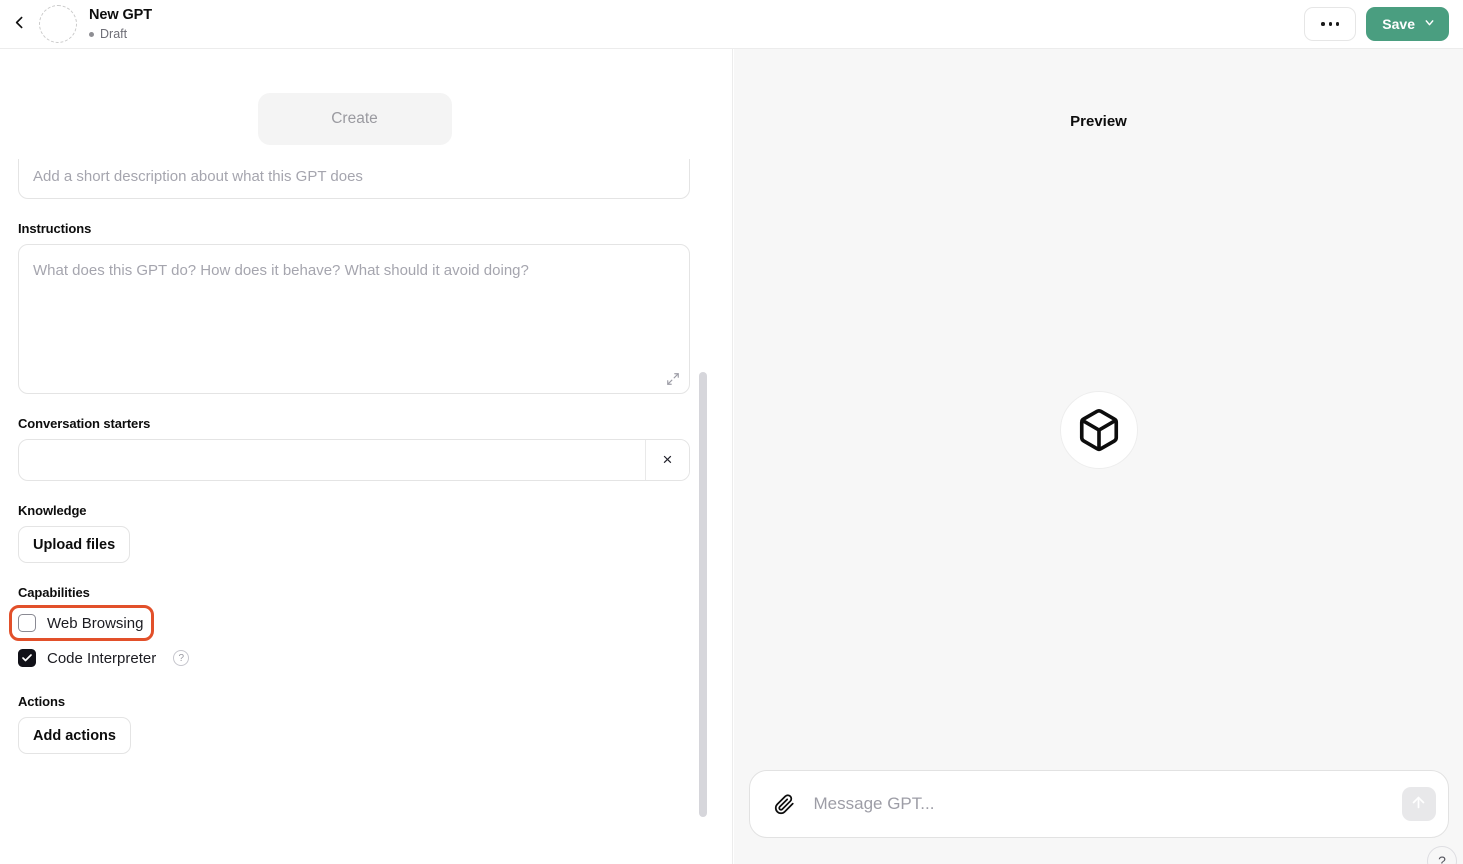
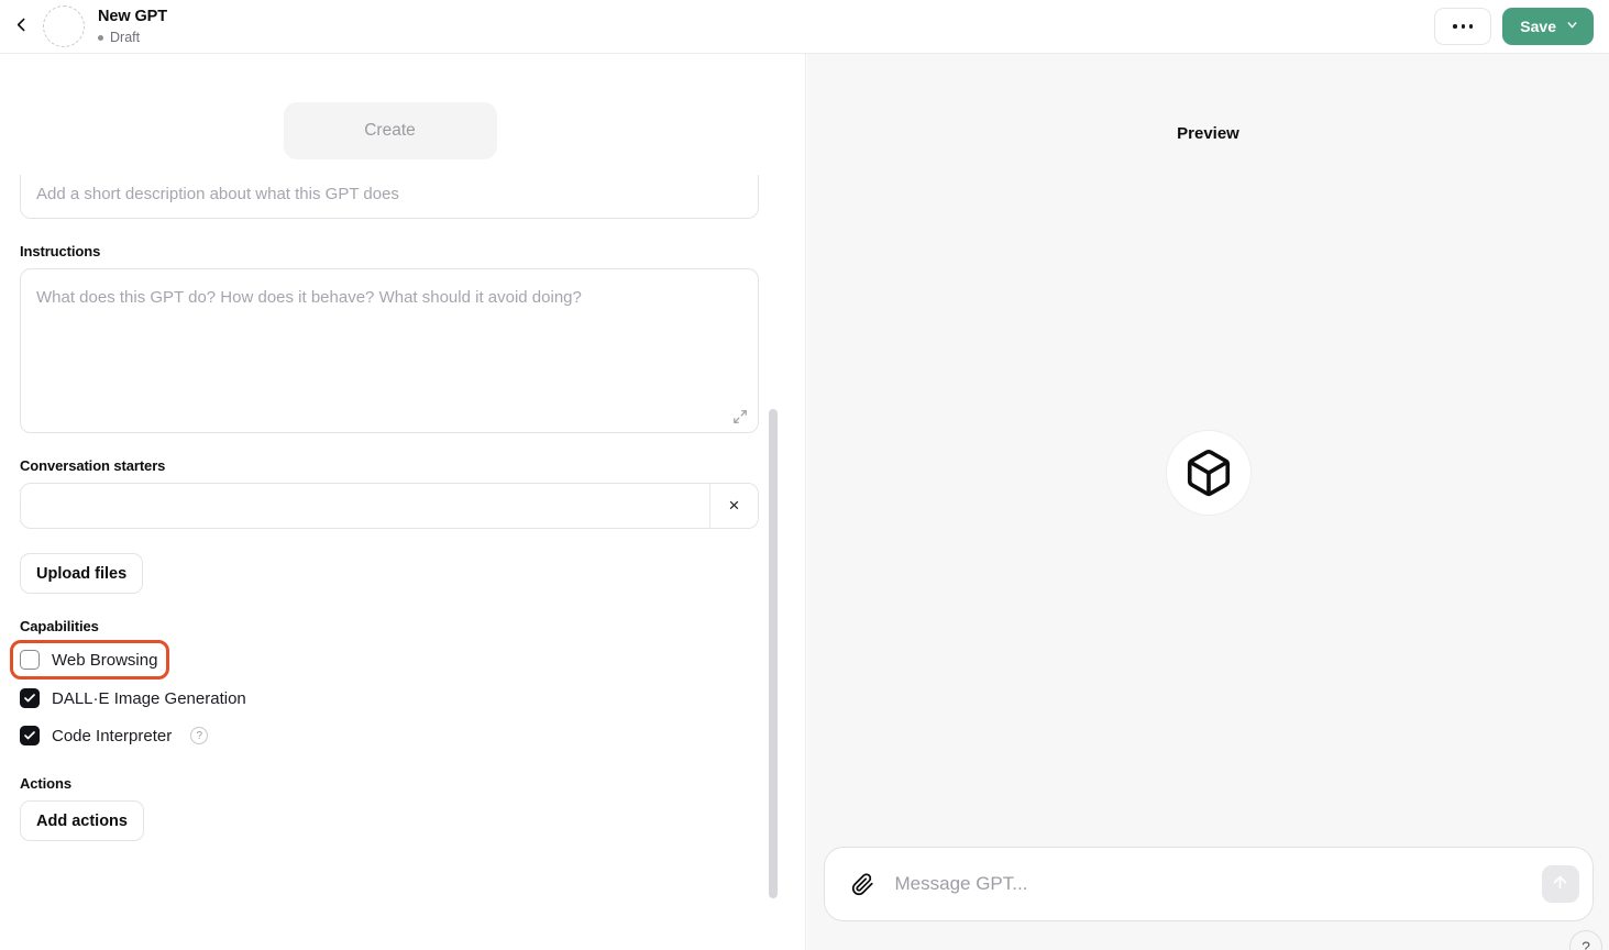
  New GPT
  Draft
  Save
  Create
  Add a short description about what this GPT does
  Instructions
  What does this GPT do? How does it behave? What should it avoid doing?
  Conversation starters
  ×
- Knowledge
  Upload files
  Capabilities
  Web Browsing
+ DALL·E Image Generation
  Code Interpreter
  ?
  Actions
  Add actions
  Preview
  Message GPT...
  ?
